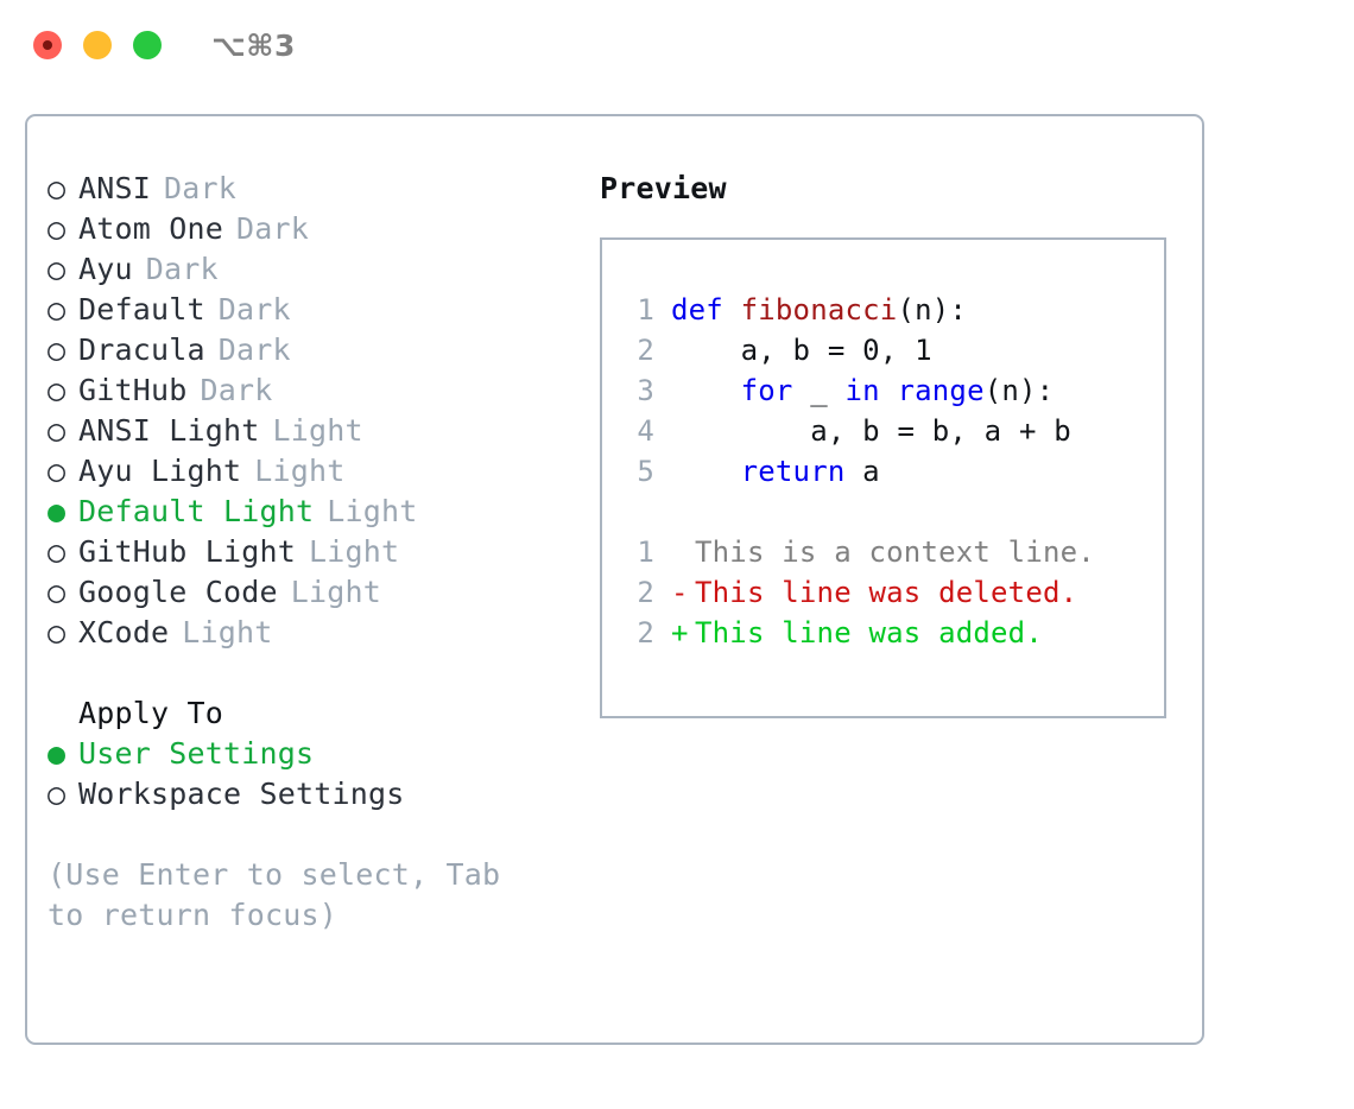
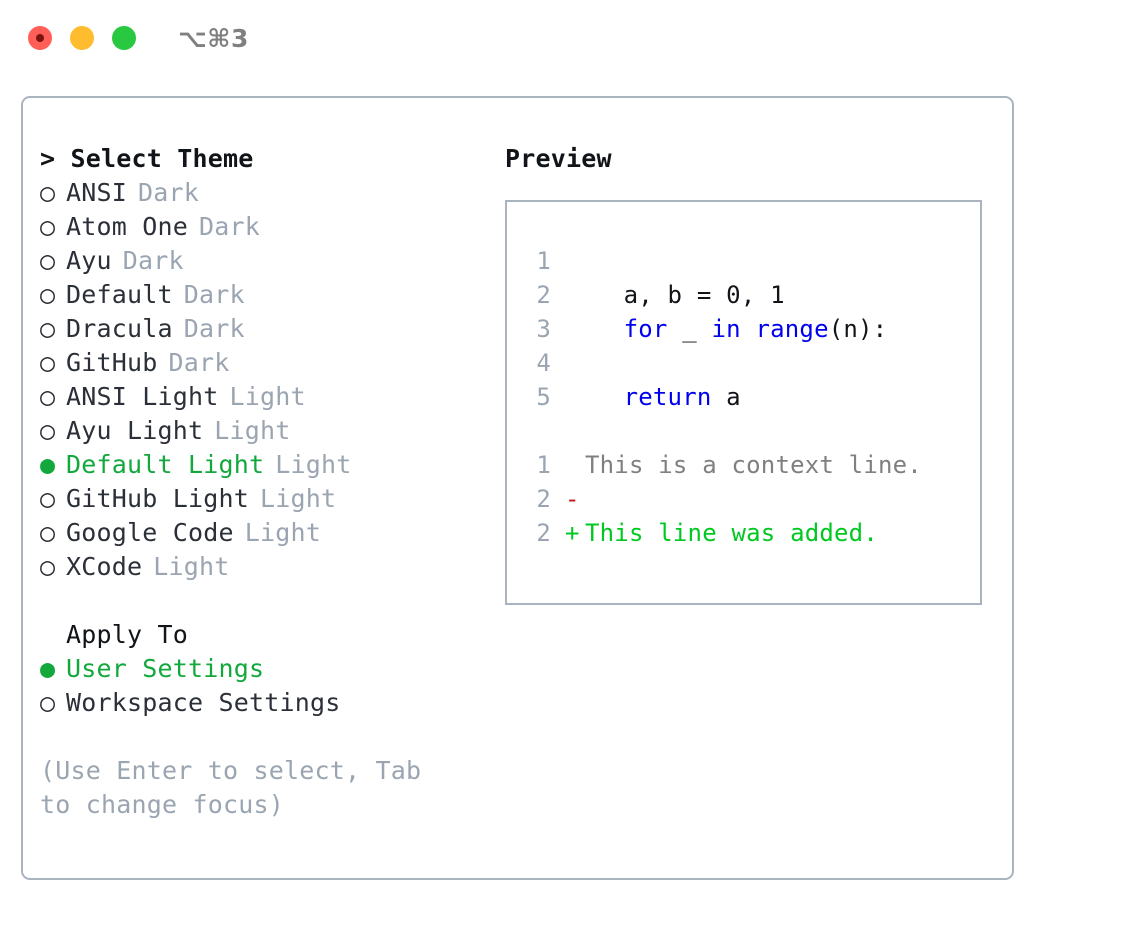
  ⌥⌘3
+ > Select Theme
  ○
  ANSI
  Dark
  ○
  Atom One
  Dark
  ○
  Ayu
  Dark
  ○
  Default
  Dark
  ○
  Dracula
  Dark
  ○
  GitHub
  Dark
  ○
  ANSI Light
  Light
  ○
  Ayu Light
  Light
  ●
  Default Light
  Light
  ○
  GitHub Light
  Light
  ○
  Google Code
  Light
  ○
  XCode
  Light
  Apply To
  ●
  User Settings
  ○
  Workspace Settings
- (Use Enter to select, Tab to return focus)
+ (Use Enter to select, Tab to change focus)
  Preview
  1
- def fibonacci(n):
  2
  a, b = 0, 1
  3
  for _ in range(n):
  4
- a, b = b, a + b
  5
  return a
  1
  This is a context line.
  2
  -
- This line was deleted.
  2
  +
  This line was added.
